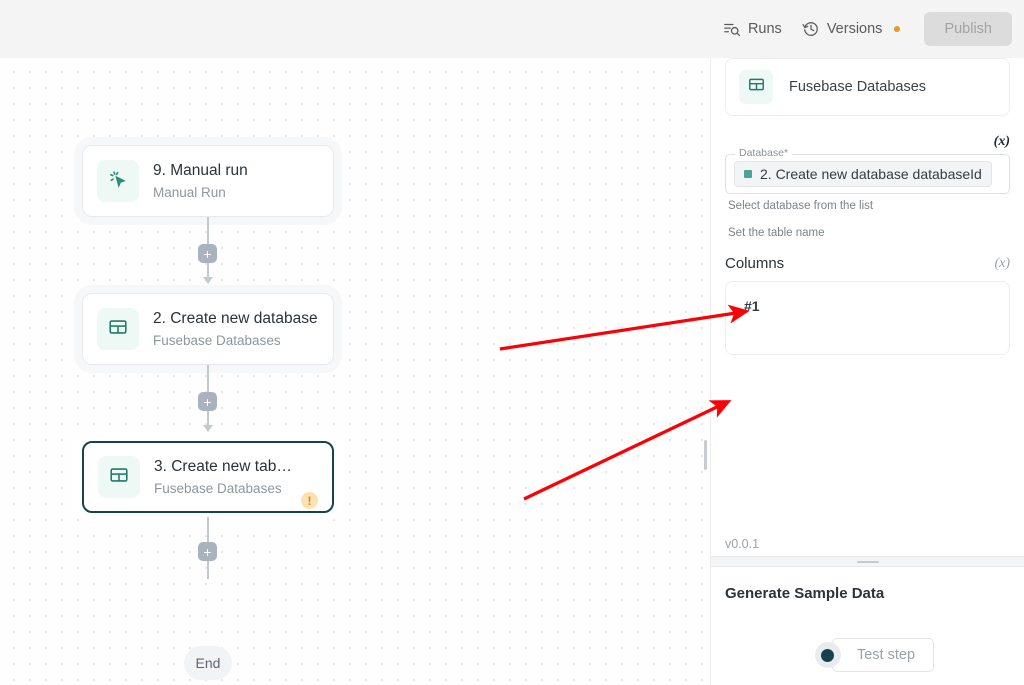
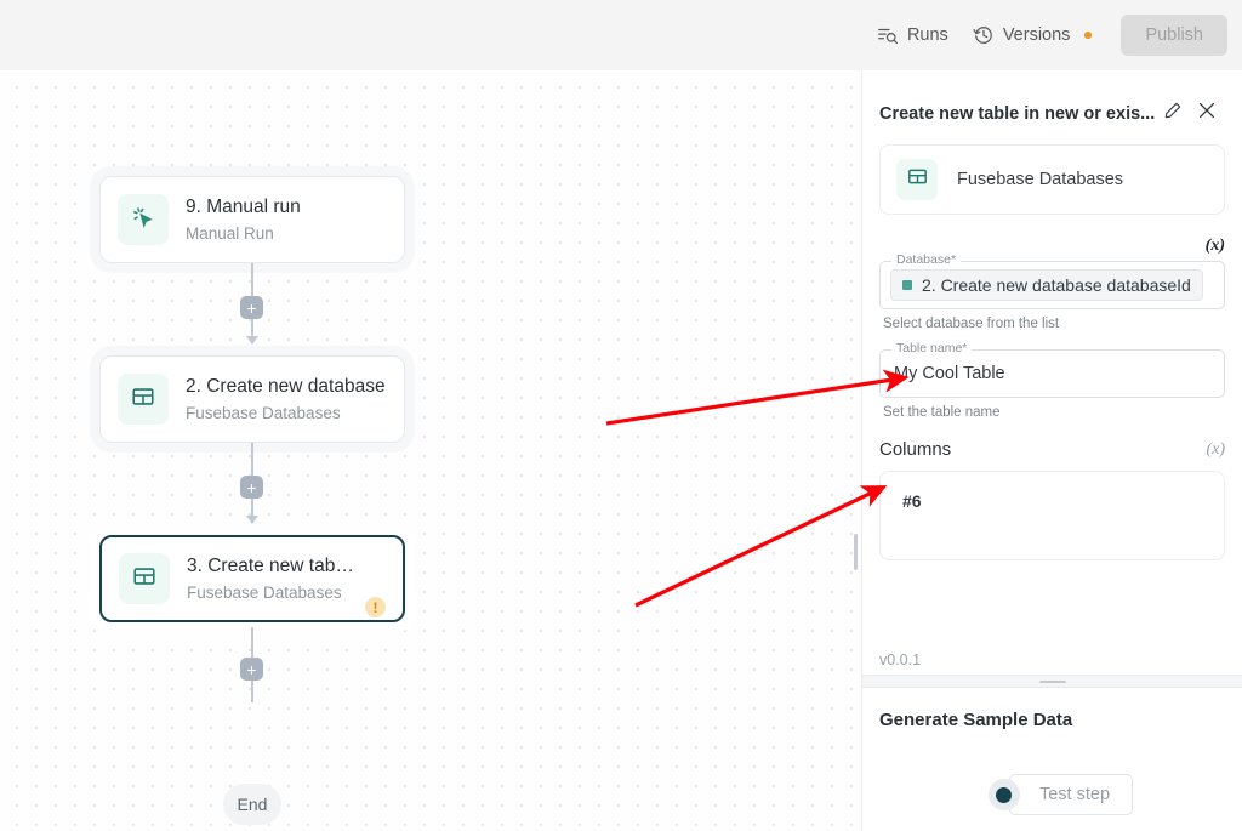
  Runs
  Versions
  Publish
  9. Manual run
  Manual Run
  +
  2. Create new database
  Fusebase Databases
  +
  3. Create new table
  Fusebase Databases
  !
  +
  End
+ Create new table in new or exis...
  Fusebase Databases
  (x)
  Database*
  2. Create new database databaseId
  Select database from the list
+ Table name*
+ My Cool Table
  Set the table name
  Columns
  (x)
- #1
+ #6
  v0.0.1
  Generate Sample Data
  Test step
